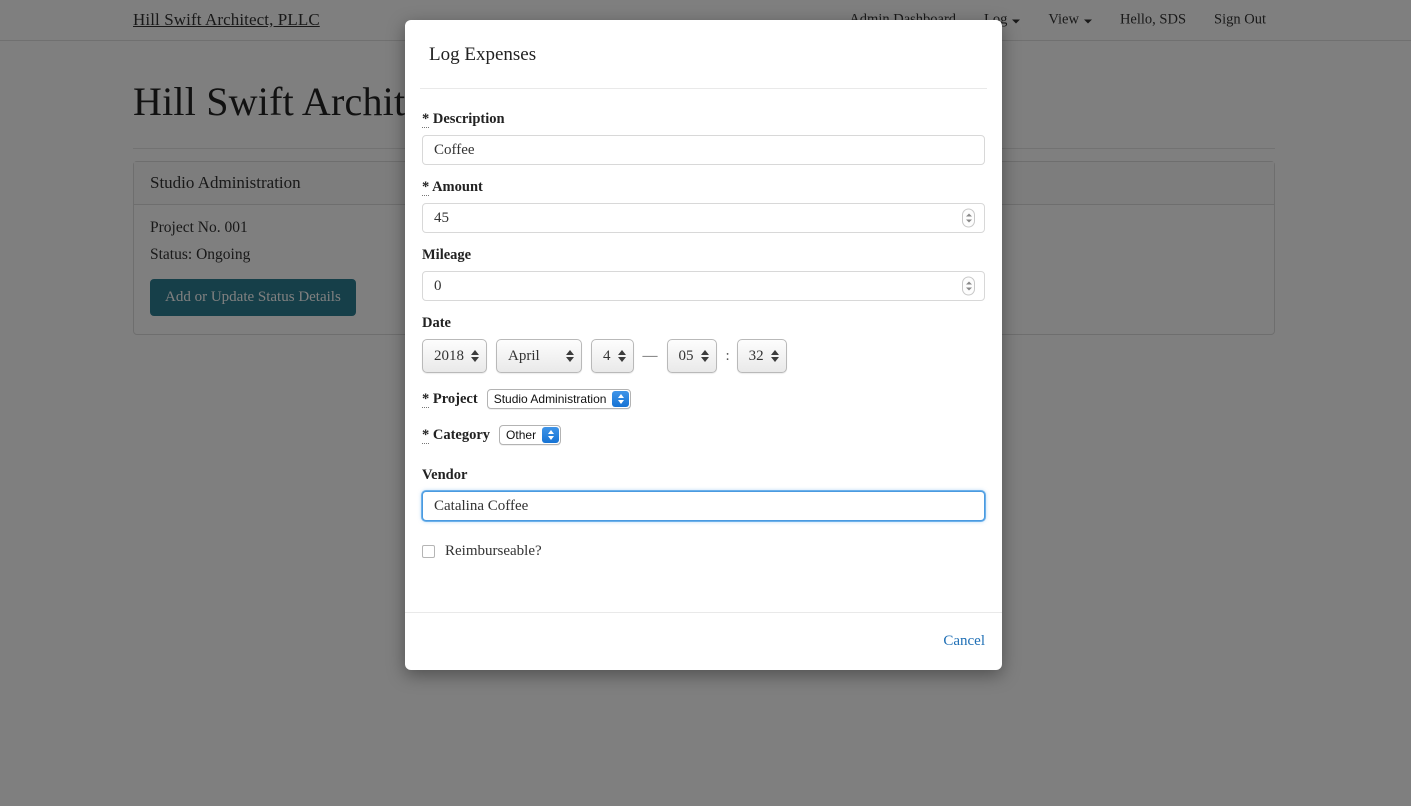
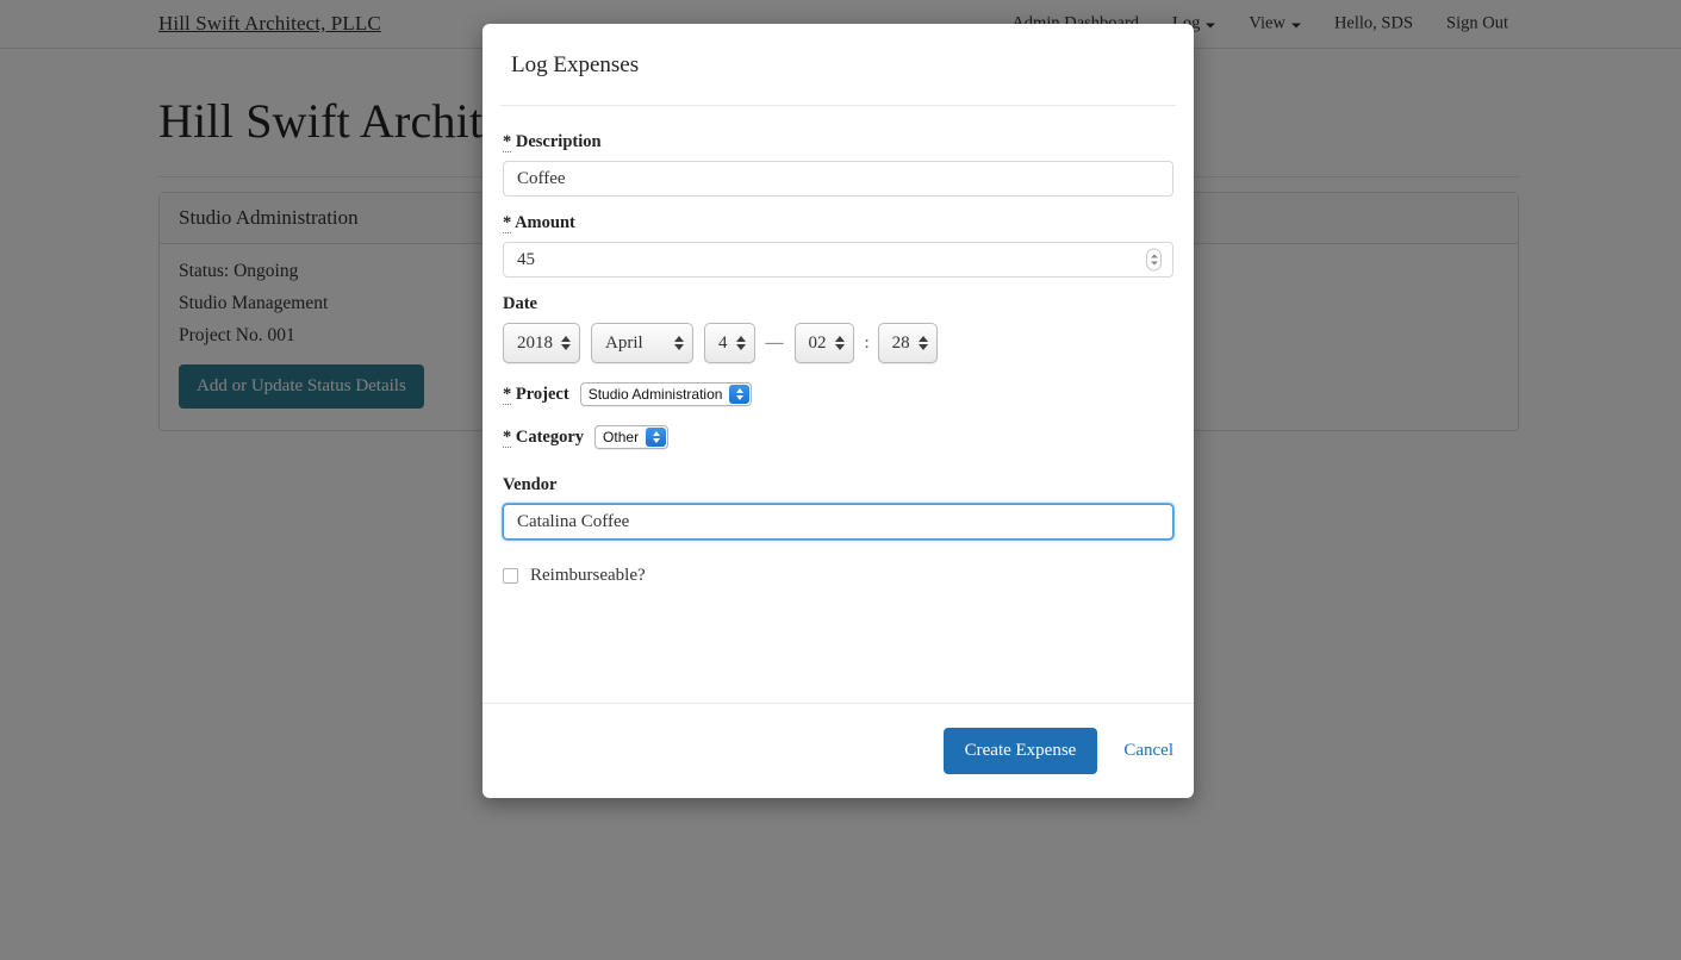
  Hill Swift Architect, PLLC
  View
  Hello, SDS
  Sign Out
  Hill Swift Archit
  Studio Administration
- Project No. 001
+ Status: Ongoing
+ Studio Management
- Status: Ongoing
+ Project No. 001
  Add or Update Status Details
  Log Expenses
  * Description
  Coffee
  * Amount
  45
- Mileage
- 0
  Date
  2018
  April
  4
  —
- 05
+ 02
  :
- 32
+ 28
  * Project
  Studio Administration
  * Category
  Other
  Vendor
  Catalina Coffee
  Reimburseable?
+ Create Expense
  Cancel
